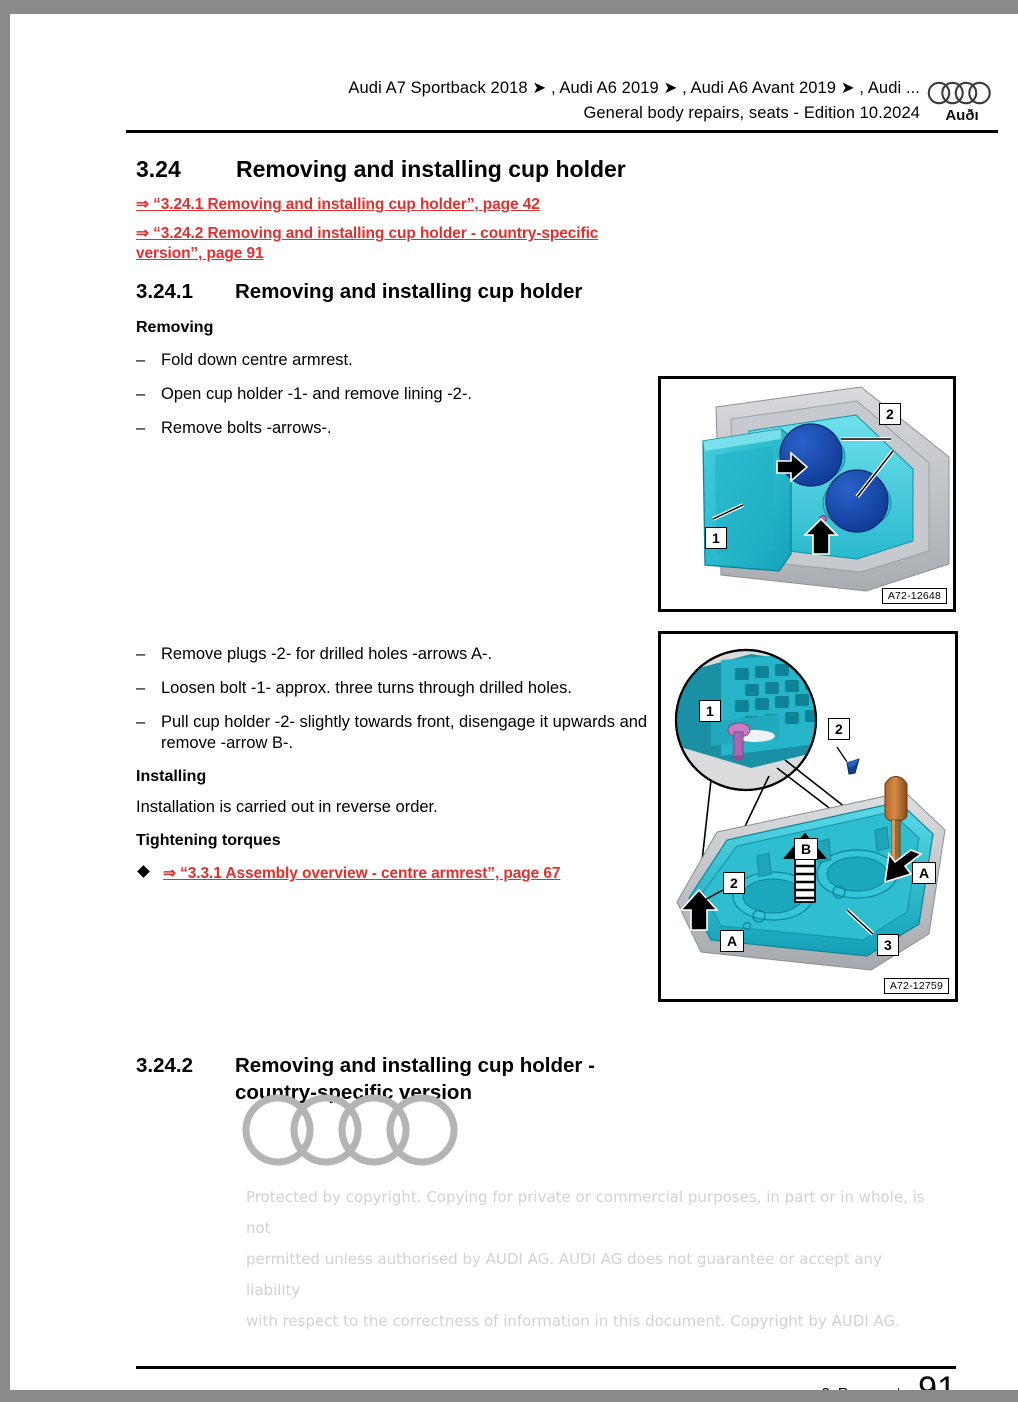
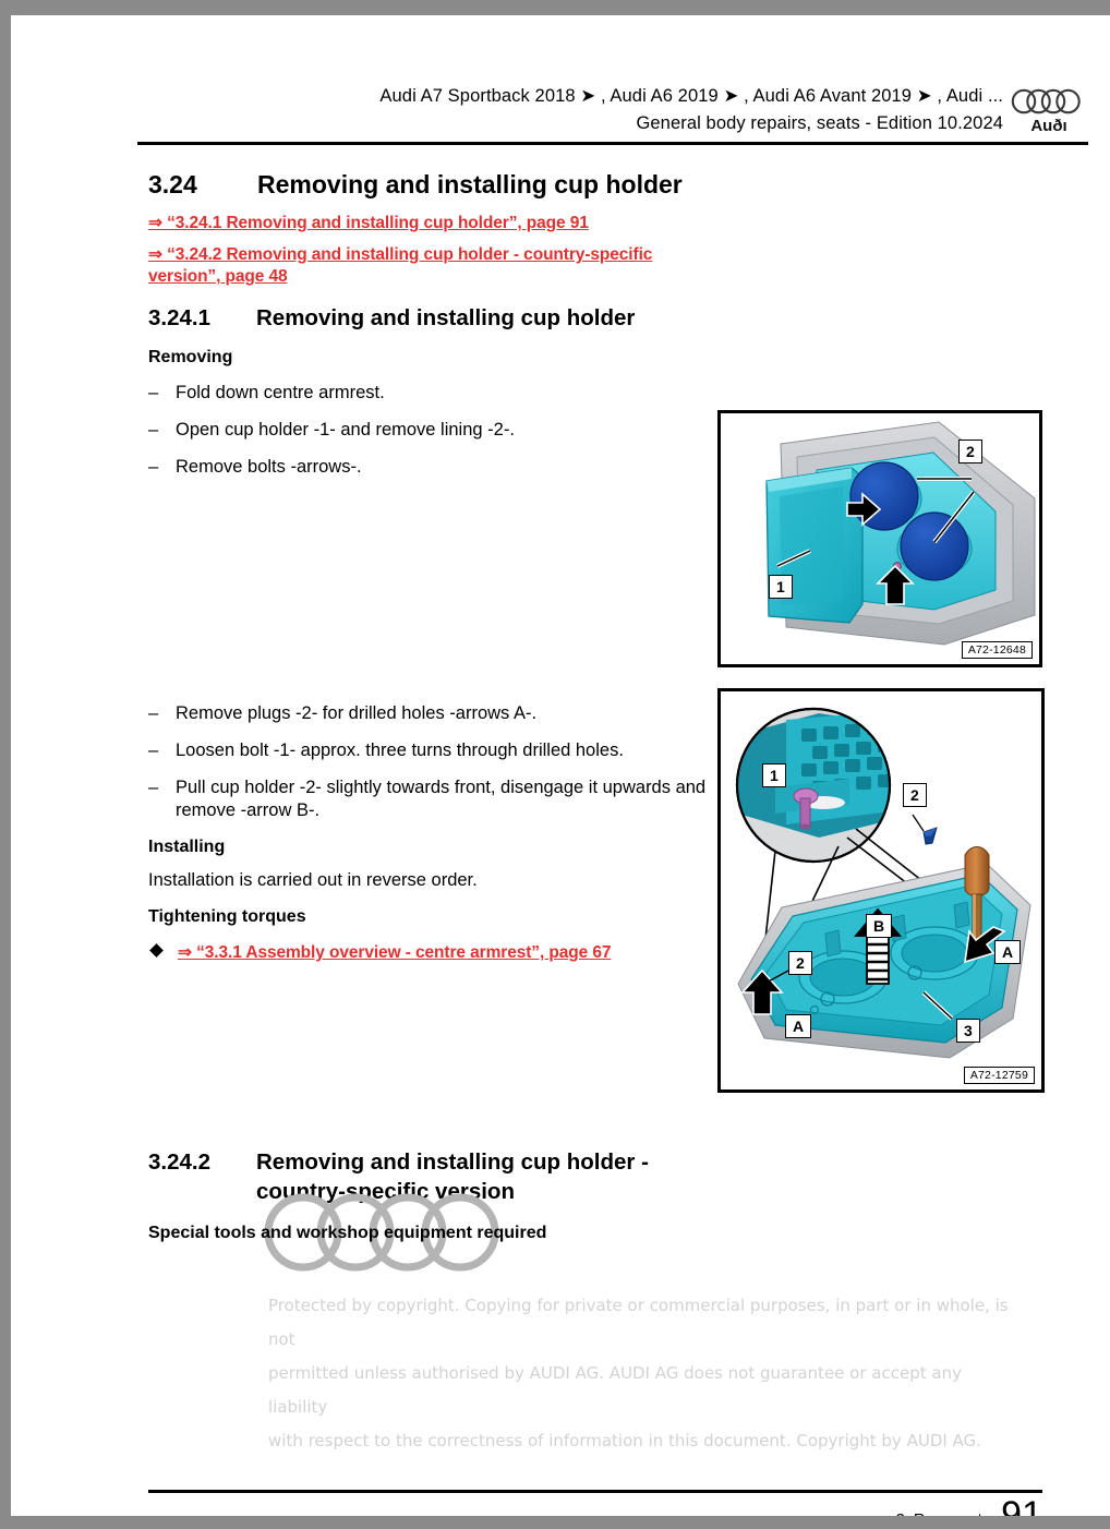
  Audi A7 Sportback 2018 ➤ , Audi A6 2019 ➤ , Audi A6 Avant 2019 ➤ , Audi ...
  General body repairs, seats - Edition 10.2024
  Auðı
  3.24
  Removing and installing cup holder
- ⇒ “3.24.1 Removing and installing cup holder”, page 42
+ ⇒ “3.24.1 Removing and installing cup holder”, page 91
- ⇒ “3.24.2 Removing and installing cup holder - country-specific version”, page 91
+ ⇒ “3.24.2 Removing and installing cup holder - country-specific version”, page 48
  3.24.1
  Removing and installing cup holder
  Removing
  –
  Fold down centre armrest.
  –
  Open cup holder -1- and remove lining -2-.
  –
  Remove bolts -arrows-.
  –
  Remove plugs -2- for drilled holes -arrows A-.
  –
  Loosen bolt -1- approx. three turns through drilled holes.
  –
  Pull cup holder -2- slightly towards front, disengage it upwards and remove -arrow B-.
  Installing
  Installation is carried out in reverse order.
  Tightening torques
  ⇒ “3.3.1 Assembly overview - centre armrest”, page 67
  3.24.2
  Removing and installing cup holder -
  country-specific version
+ Special tools and workshop equipment required
  2
  1
  A72-12648
  1
  2
  2
  3
  A
  A
  B
  A72-12759
  Protected by copyright. Copying for private or commercial purposes, in part or in whole, is not
  permitted unless authorised by AUDI AG. AUDI AG does not guarantee or accept any liability
  with respect to the correctness of information in this document. Copyright by AUDI AG.
  91
